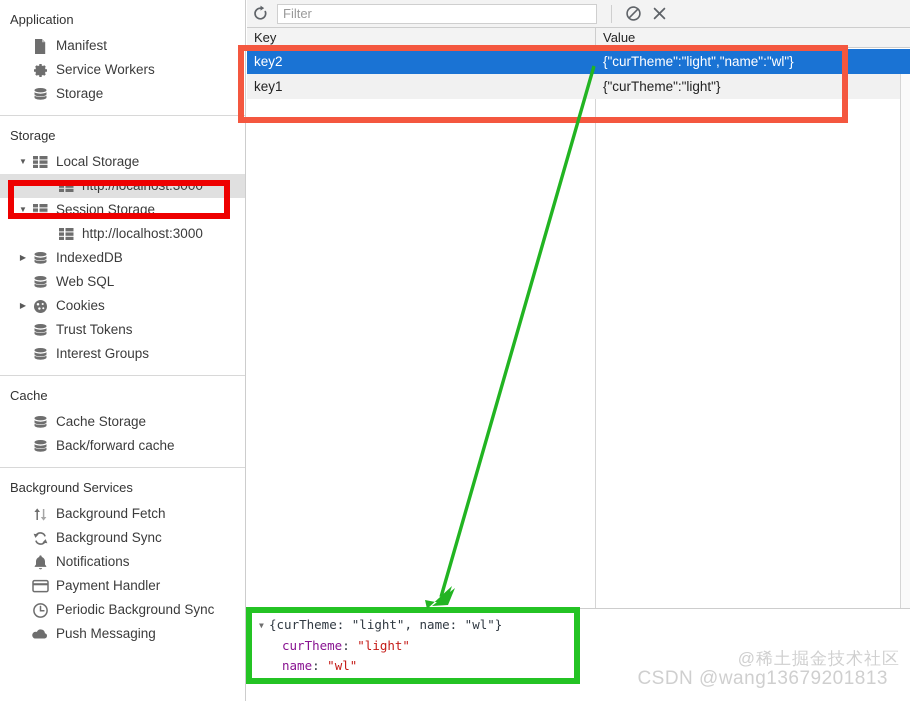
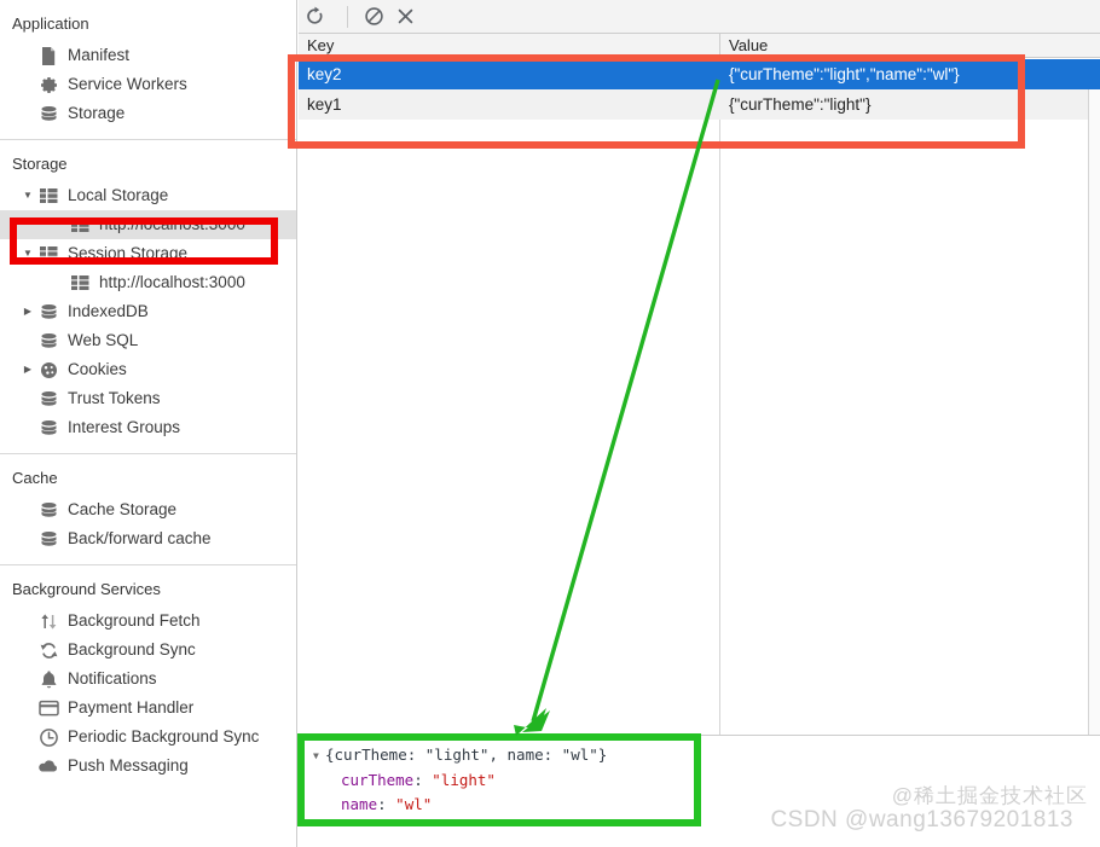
  Application
  Manifest
  Service Workers
  Storage
  Storage
  ▼
  Local Storage
  http://localhost:3000
  ▼
  Session Storage
  http://localhost:3000
  ▶
  IndexedDB
  Web SQL
  ▶
  Cookies
  Trust Tokens
  Interest Groups
  Cache
  Cache Storage
  Back/forward cache
  Background Services
  Background Fetch
  Background Sync
  Notifications
  Payment Handler
  Periodic Background Sync
  Push Messaging
- Filter
  Key
  Value
  key2
  {"curTheme":"light","name":"wl"}
  key1
  {"curTheme":"light"}
  ▼ {curTheme: "light", name: "wl"}
  curTheme: "light"
  name: "wl"
  @稀土掘金技术社区
  CSDN @wang13679201813
